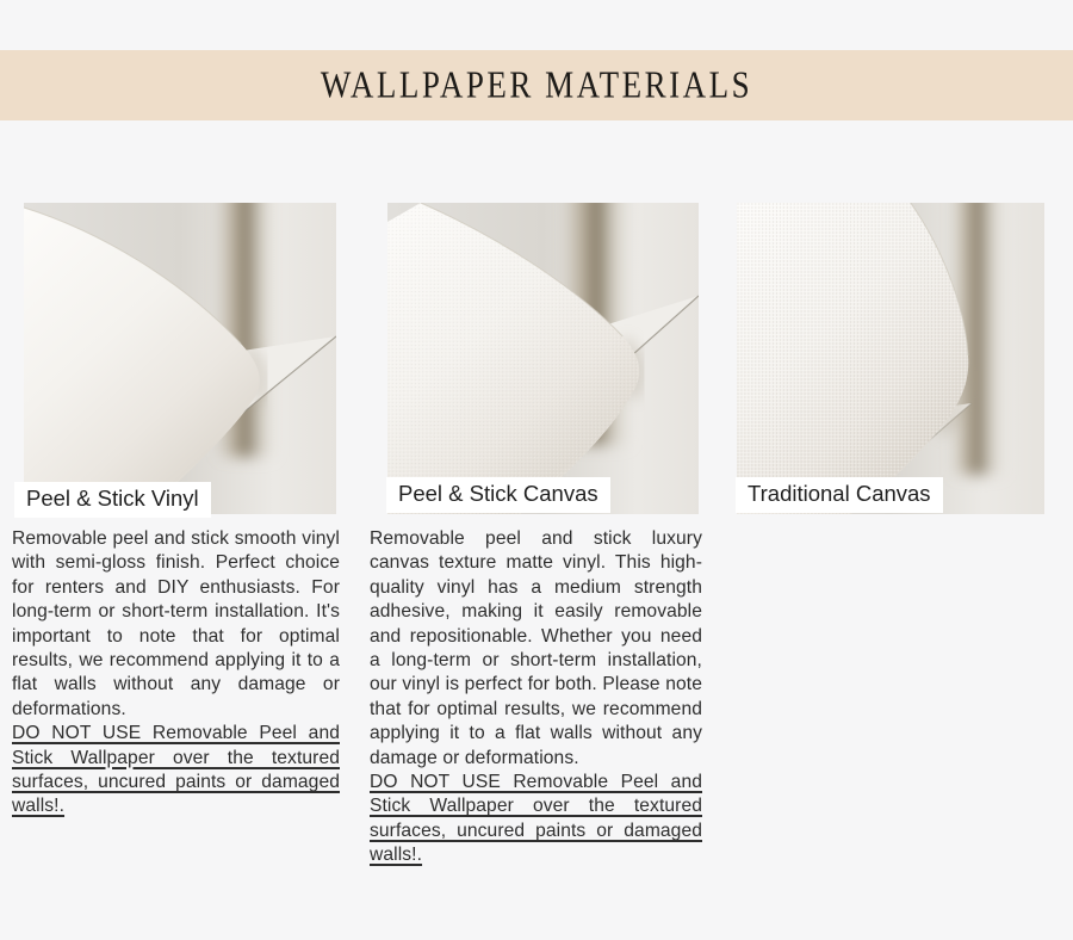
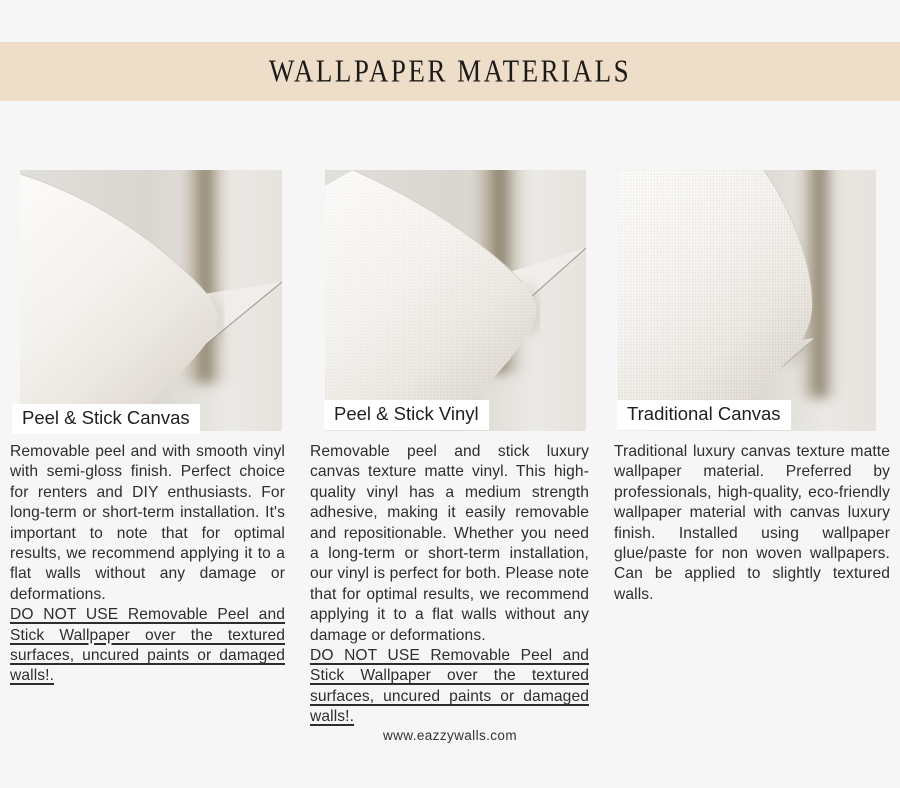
  WALLPAPER MATERIALS
- Peel & Stick Vinyl
+ Peel & Stick Canvas
- Removable peel and stick smooth vinyl with semi-gloss finish. Perfect choice for renters and DIY enthusiasts. For long-term or short-term installation. It's important to note that for optimal results, we recommend applying it to a flat walls without any damage or deformations.
+ Removable peel and with smooth vinyl with semi-gloss finish. Perfect choice for renters and DIY enthusiasts. For long-term or short-term installation. It's important to note that for optimal results, we recommend applying it to a flat walls without any damage or deformations.
  DO NOT USE Removable Peel and Stick Wallpaper over the textured surfaces, uncured paints or damaged walls!.
- Peel & Stick Canvas
+ Peel & Stick Vinyl
  Removable peel and stick luxury canvas texture matte vinyl. This high-quality vinyl has a medium strength adhesive, making it easily removable and repositionable. Whether you need a long-term or short-term installation, our vinyl is perfect for both. Please note that for optimal results, we recommend applying it to a flat walls without any damage or deformations.
  DO NOT USE Removable Peel and Stick Wallpaper over the textured surfaces, uncured paints or damaged walls!.
  Traditional Canvas
+ Traditional luxury canvas texture matte wallpaper material. Preferred by professionals, high-quality, eco-friendly wallpaper material with canvas luxury finish. Installed using wallpaper glue/paste for non woven wallpapers. Can be applied to slightly textured walls.
+ www.eazzywalls.com
